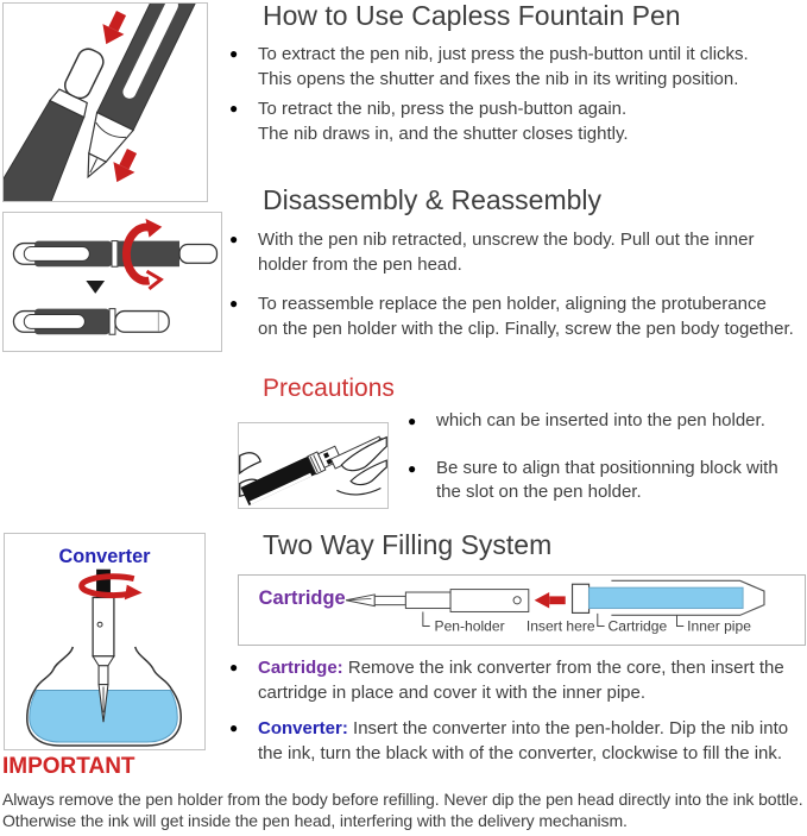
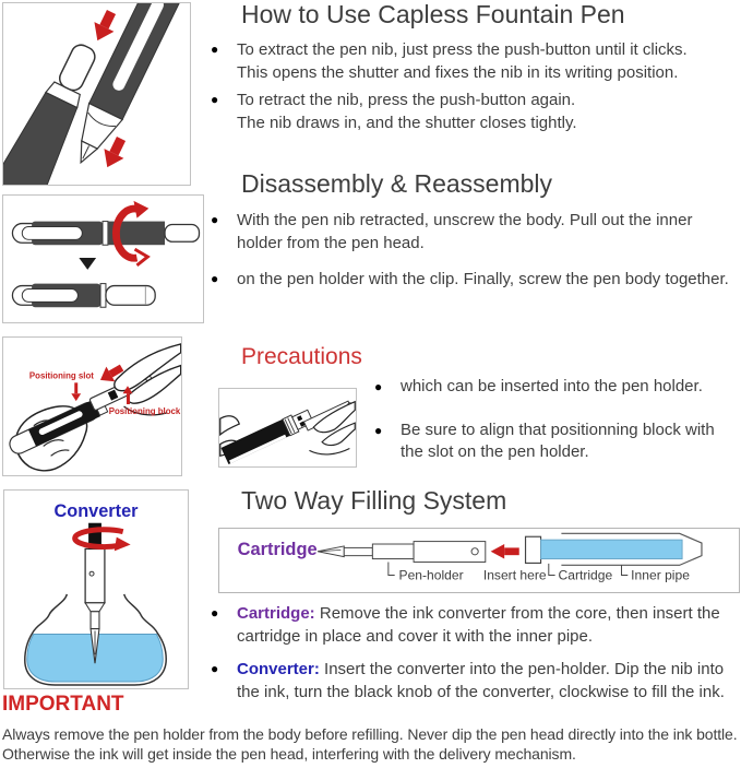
+ Positioning slot
+ Positioning block
  Converter
  How to Use Capless Fountain Pen
  ●
  To extract the pen nib, just press the push-button until it clicks.
  This opens the shutter and fixes the nib in its writing position.
  ●
  To retract the nib, press the push-button again.
  The nib draws in, and the shutter closes tightly.
  Disassembly & Reassembly
  ●
  With the pen nib retracted, unscrew the body. Pull out the inner
  holder from the pen head.
  ●
- To reassemble replace the pen holder, aligning the protuberance
  on the pen holder with the clip. Finally, screw the pen body together.
  Precautions
  ●
  which can be inserted into the pen holder.
  ●
  Be sure to align that positionning block with
  the slot on the pen holder.
  Two Way Filling System
  Cartridge
  Pen-holder
  Insert here
  Cartridge
  Inner pipe
  ●
  Cartridge: Remove the ink converter from the core, then insert the
  cartridge in place and cover it with the inner pipe.
  ●
  Converter: Insert the converter into the pen-holder. Dip the nib into
- the ink, turn the black with of the converter, clockwise to fill the ink.
+ the ink, turn the black knob of the converter, clockwise to fill the ink.
  IMPORTANT
  Always remove the pen holder from the body before refilling. Never dip the pen head directly into the ink bottle.
  Otherwise the ink will get inside the pen head, interfering with the delivery mechanism.
